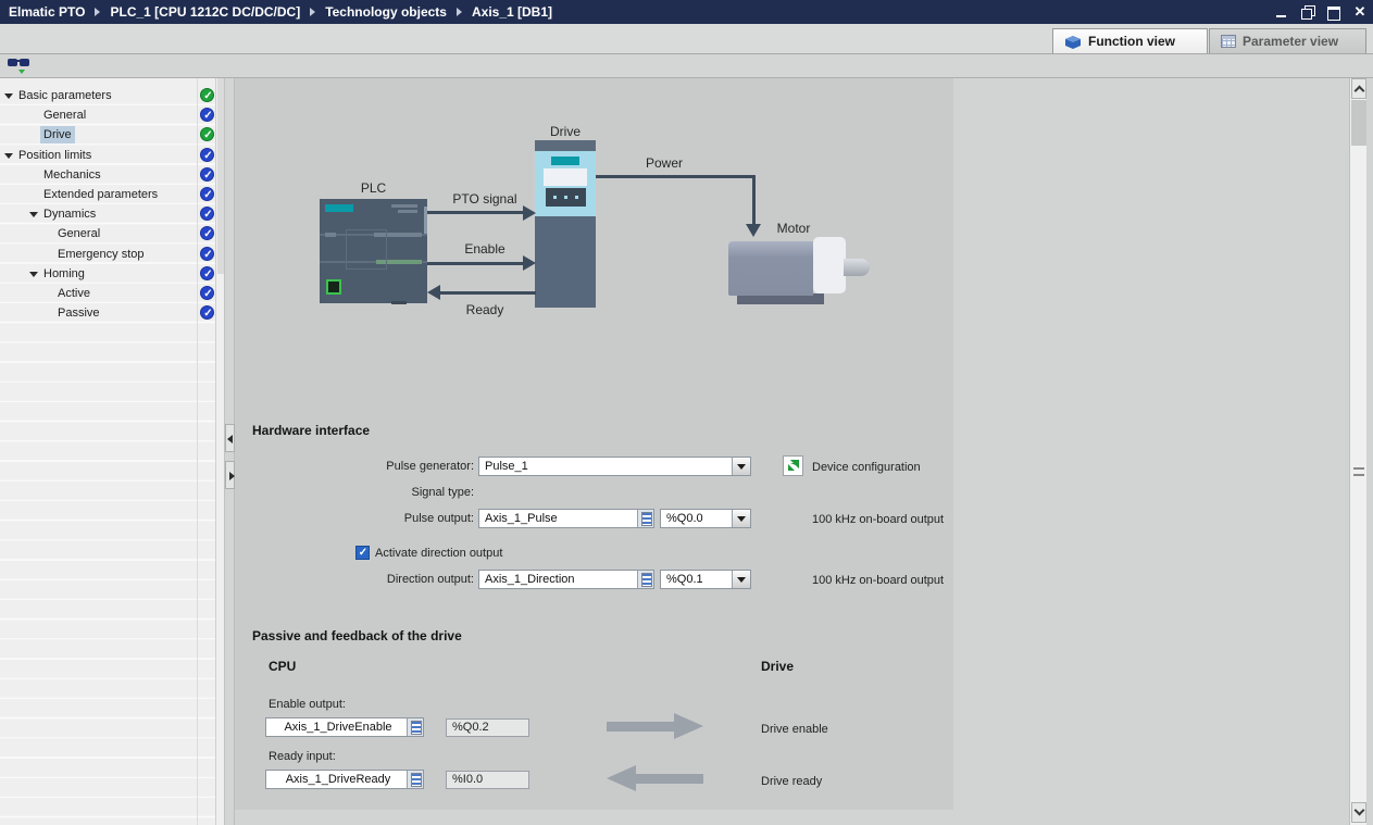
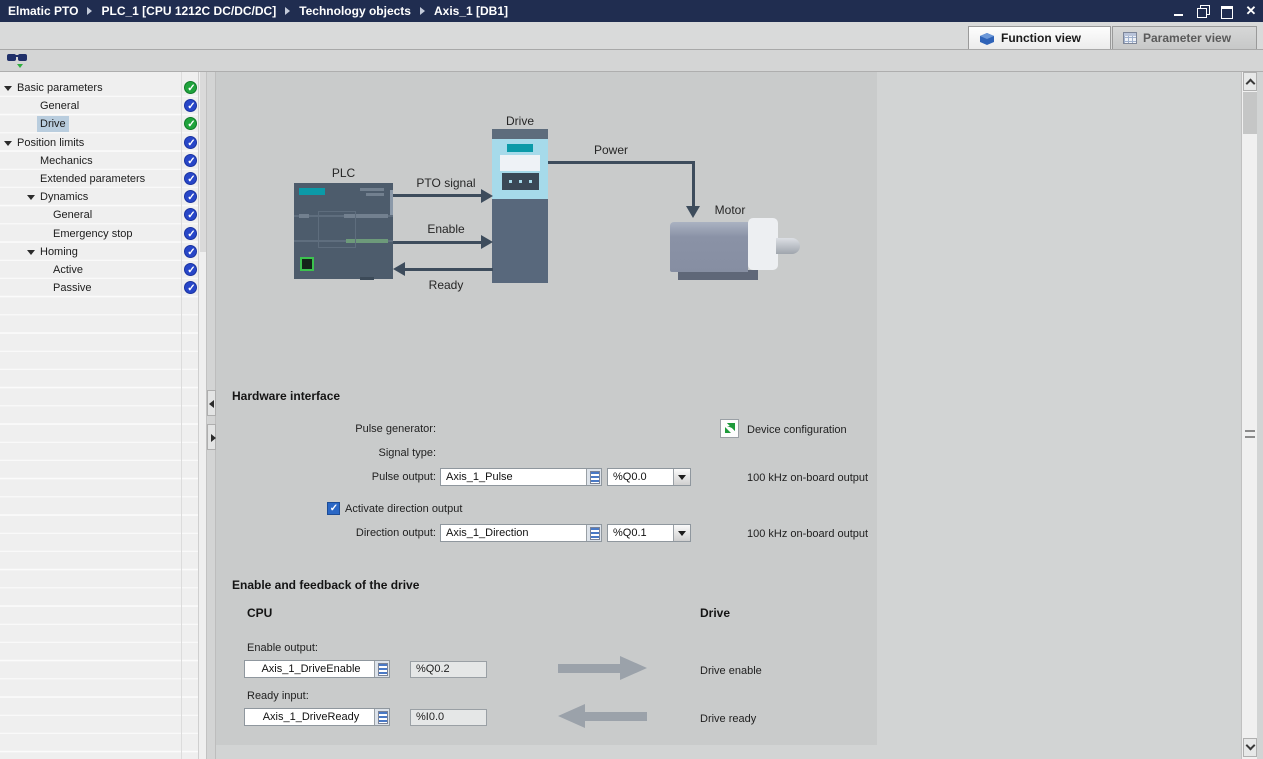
  Elmatic PTO
  PLC_1 [CPU 1212C DC/DC/DC]
  Technology objects
  Axis_1 [DB1]
  ✕
  Function view
  Parameter view
  Basic parameters
  General
  Drive
  Position limits
  Mechanics
  Extended parameters
  Dynamics
  General
  Emergency stop
  Homing
  Active
  Passive
  Drive
  PLC
  Motor
  Power
  PTO signal
  Enable
  Ready
  Hardware interface
  Pulse generator:
- Pulse_1
  Device configuration
  Signal type:
  Pulse output:
  Axis_1_Pulse
  %Q0.0
  100 kHz on-board output
  Activate direction output
  Direction output:
  Axis_1_Direction
  %Q0.1
  100 kHz on-board output
- Passive and feedback of the drive
+ Enable and feedback of the drive
  CPU
  Drive
  Enable output:
  Axis_1_DriveEnable
  %Q0.2
  Drive enable
  Ready input:
  Axis_1_DriveReady
  %I0.0
  Drive ready
